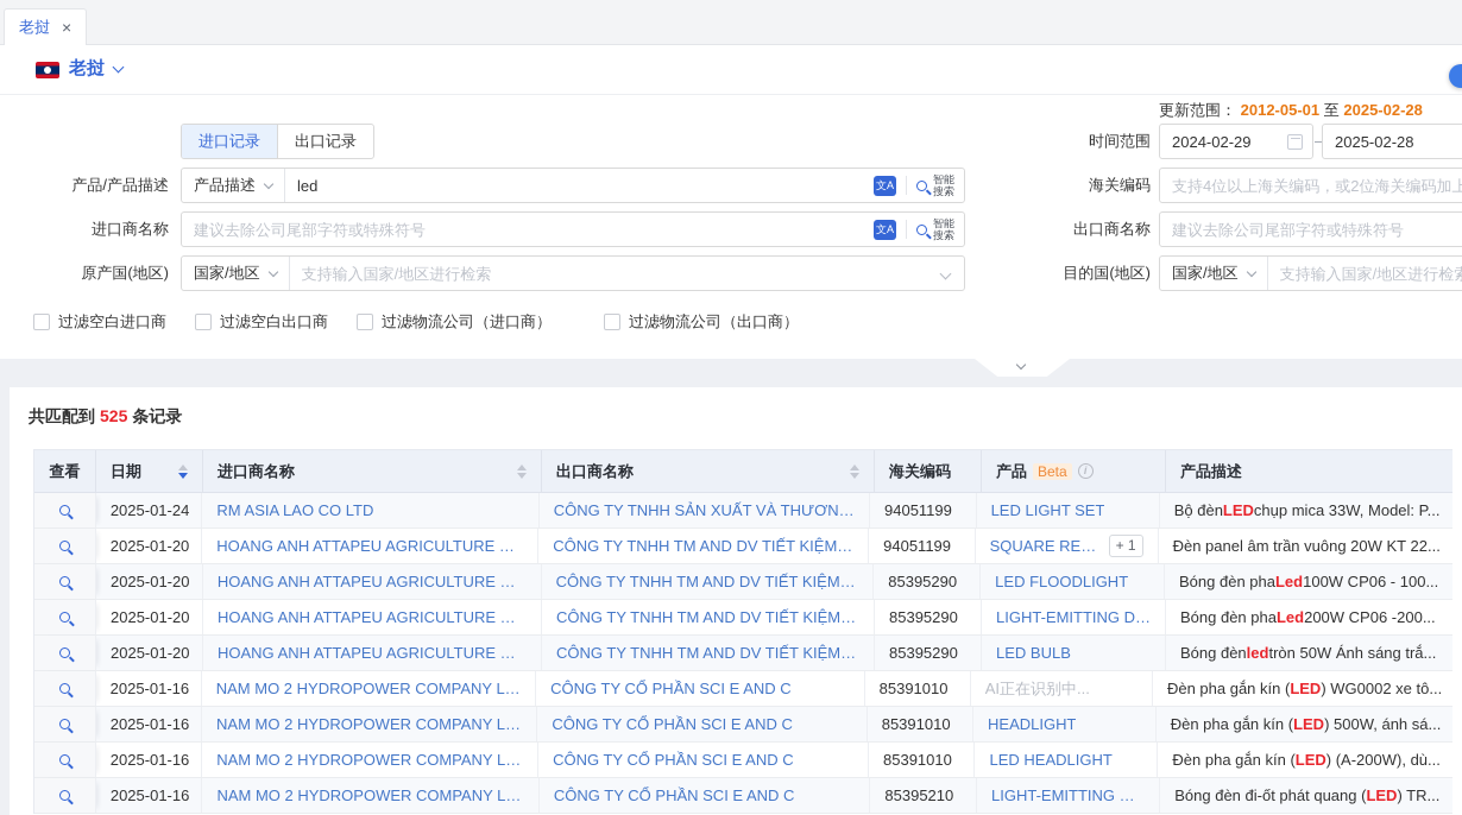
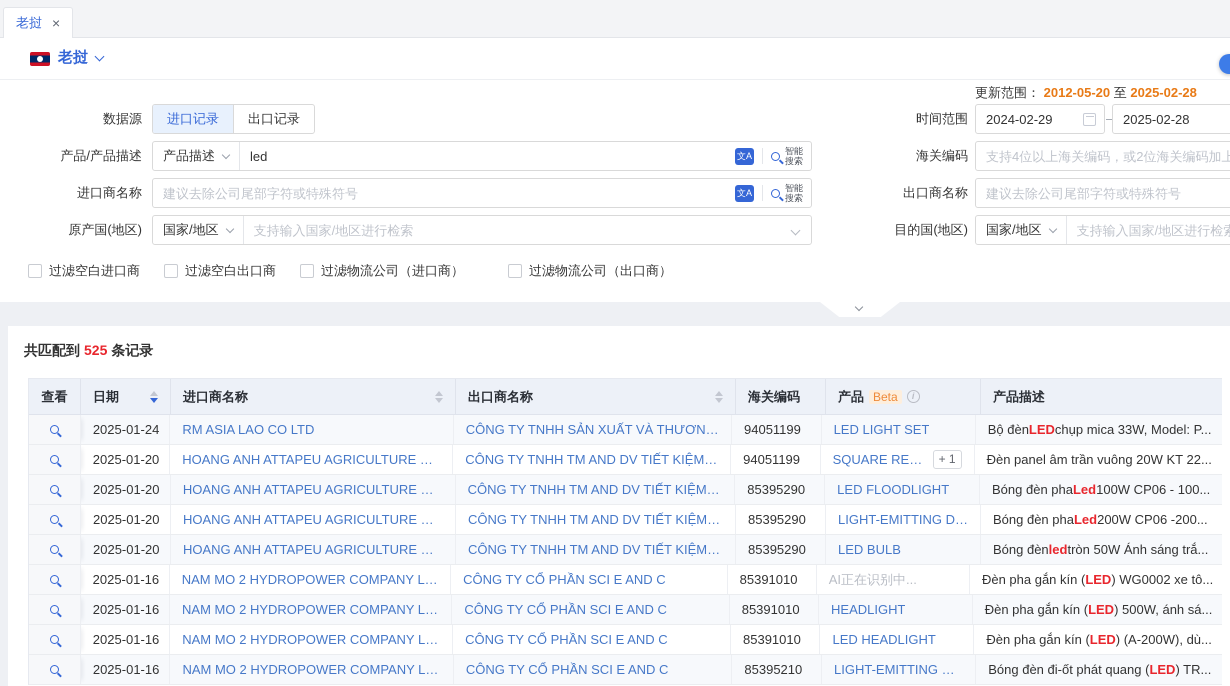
  老挝
  老挝
+ 数据源
  进口记录
  出口记录
- 更新范围： 2012-05-01 至 2025-02-28
+ 更新范围： 2012-05-20 至 2025-02-28
  时间范围
  2024-02-29
  –
  2025-02-28
  产品/产品描述
  产品描述
  led
  智能
  搜索
  海关编码
  支持4位以上海关编码，或2位海关编码加上
  进口商名称
  建议去除公司尾部字符或特殊符号
  智能
  搜索
  出口商名称
  建议去除公司尾部字符或特殊符号
  原产国(地区)
  国家/地区
  支持输入国家/地区进行检索
  目的国(地区)
  国家/地区
  支持输入国家/地区进行检
  过滤空白进口商
  过滤空白出口商
  过滤物流公司（进口商）
  过滤物流公司（出口商）
  共匹配到 525 条记录
  查看
  日期
  进口商名称
  出口商名称
  海关编码
  产品
  Beta
  产品描述
  2025-01-24
  RM ASIA LAO CO LTD
  CÔNG TY TNHH SẢN XUẤT VÀ THƯƠNG
  94051199
  LED LIGHT SET
  Bộ đèn
  LED
  chụp mica 33W, Model: P...
  2025-01-20
  HOANG ANH ATTAPEU AGRICULTURE DE
  CÔNG TY TNHH TM AND DV TIẾT KIỆM N
  94051199
  + 1
  Đèn panel âm trần vuông 20W KT 22...
  2025-01-20
  HOANG ANH ATTAPEU AGRICULTURE DE
  CÔNG TY TNHH TM AND DV TIẾT KIỆM N
  85395290
  LED FLOODLIGHT
  Bóng đèn pha
  Led
  100W CP06 - 100...
  2025-01-20
  HOANG ANH ATTAPEU AGRICULTURE DE
  CÔNG TY TNHH TM AND DV TIẾT KIỆM N
  85395290
  LIGHT-EMITTING DIO
  Bóng đèn pha
  Led
  200W CP06 -200...
  2025-01-20
  HOANG ANH ATTAPEU AGRICULTURE DE
  CÔNG TY TNHH TM AND DV TIẾT KIỆM N
  85395290
  LED BULB
  Bóng đèn
  led
  tròn 50W Ánh sáng trắ...
  2025-01-16
  NAM MO 2 HYDROPOWER COMPANY LIM
  CÔNG TY CỔ PHẦN SCI E AND C
  85391010
  AI正在识别中...
  Đèn pha gắn kín (
  LED
  ) WG0002 xe tô...
  2025-01-16
  NAM MO 2 HYDROPOWER COMPANY LIM
  CÔNG TY CỔ PHẦN SCI E AND C
  85391010
  HEADLIGHT
  Đèn pha gắn kín (
  LED
  ) 500W, ánh sá...
  2025-01-16
  NAM MO 2 HYDROPOWER COMPANY LIM
  CÔNG TY CỔ PHẦN SCI E AND C
  85391010
  LED HEADLIGHT
  Đèn pha gắn kín (
  LED
  ) (A-200W), dù...
  2025-01-16
  NAM MO 2 HYDROPOWER COMPANY LIM
  CÔNG TY CỔ PHẦN SCI E AND C
  85395210
  LIGHT-EMITTING DIO
  Bóng đèn đi-ốt phát quang (
  LED
  ) TR...
